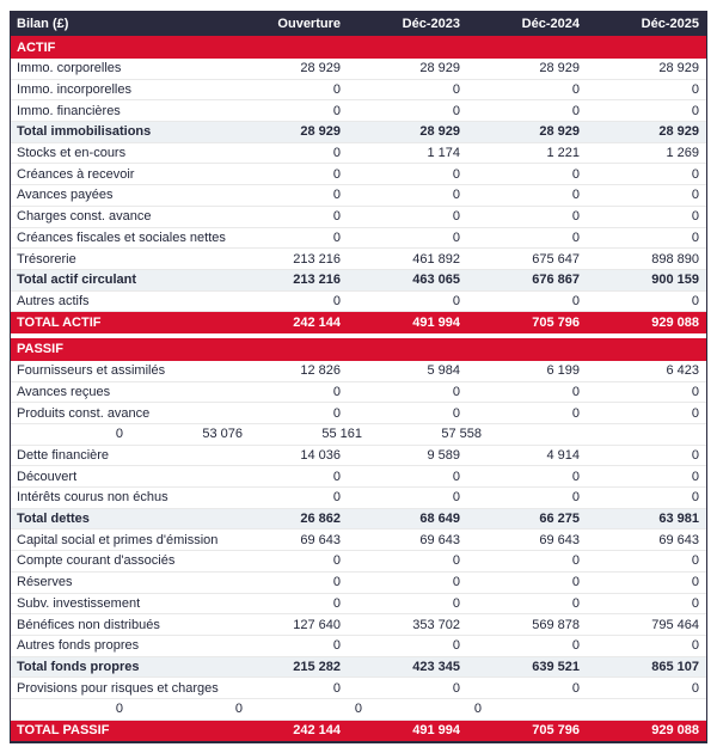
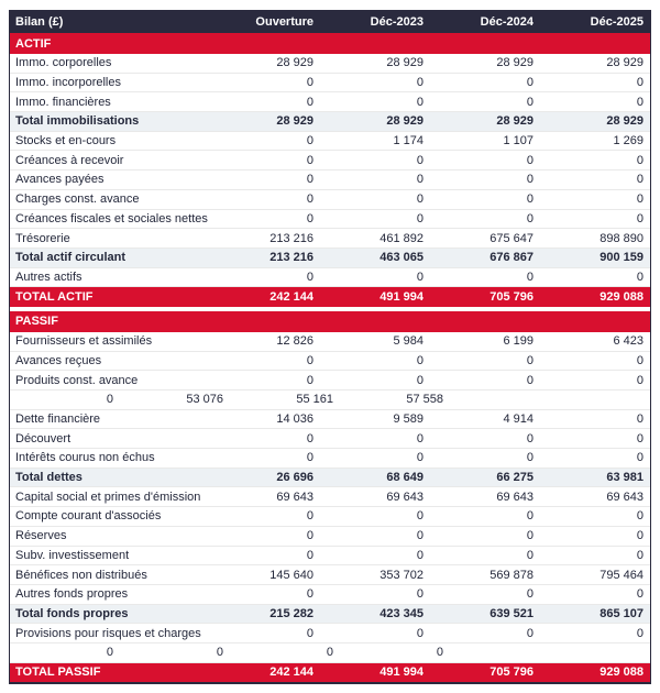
  Bilan (£)
  Ouverture
  Déc-2023
  Déc-2024
  Déc-2025
  ACTIF
  Immo. corporelles
  28 929
  28 929
  28 929
  28 929
  Immo. incorporelles
  0
  0
  0
  0
  Immo. financières
  0
  0
  0
  0
  Total immobilisations
  28 929
  28 929
  28 929
  28 929
  Stocks et en-cours
  0
  1 174
- 1 221
+ 1 107
  1 269
  Créances à recevoir
  0
  0
  0
  0
  Avances payées
  0
  0
  0
  0
  Charges const. avance
  0
  0
  0
  0
  Créances fiscales et sociales nettes
  0
  0
  0
  0
  Trésorerie
  213 216
  461 892
  675 647
  898 890
  Total actif circulant
  213 216
  463 065
  676 867
  900 159
  Autres actifs
  0
  0
  0
  0
  TOTAL ACTIF
  242 144
  491 994
  705 796
  929 088
  PASSIF
  Fournisseurs et assimilés
  12 826
  5 984
  6 199
  6 423
  Avances reçues
  0
  0
  0
  0
  Produits const. avance
  0
  0
  0
  0
  0
  53 076
  55 161
  57 558
  Dette financière
  14 036
  9 589
  4 914
  0
  Découvert
  0
  0
  0
  0
  Intérêts courus non échus
  0
  0
  0
  0
  Total dettes
- 26 862
+ 26 696
  68 649
  66 275
  63 981
  Capital social et primes d'émission
  69 643
  69 643
  69 643
  69 643
  Compte courant d'associés
  0
  0
  0
  0
  Réserves
  0
  0
  0
  0
  Subv. investissement
  0
  0
  0
  0
  Bénéfices non distribués
- 127 640
+ 145 640
  353 702
  569 878
  795 464
  Autres fonds propres
  0
  0
  0
  0
  Total fonds propres
  215 282
  423 345
  639 521
  865 107
  Provisions pour risques et charges
  0
  0
  0
  0
  0
  0
  0
  0
  TOTAL PASSIF
  242 144
  491 994
  705 796
  929 088
